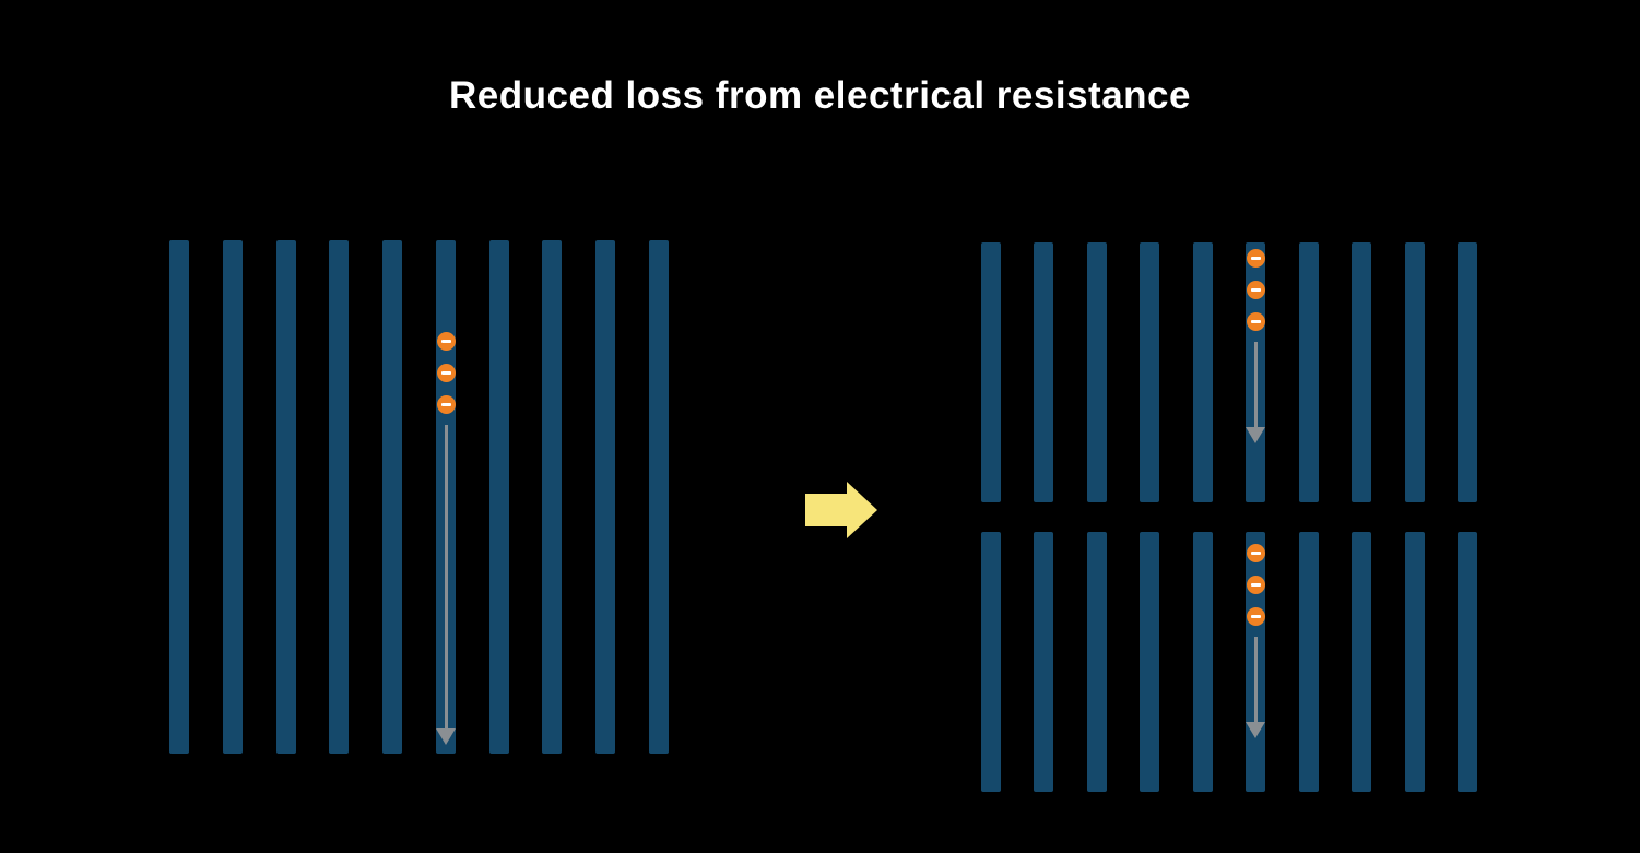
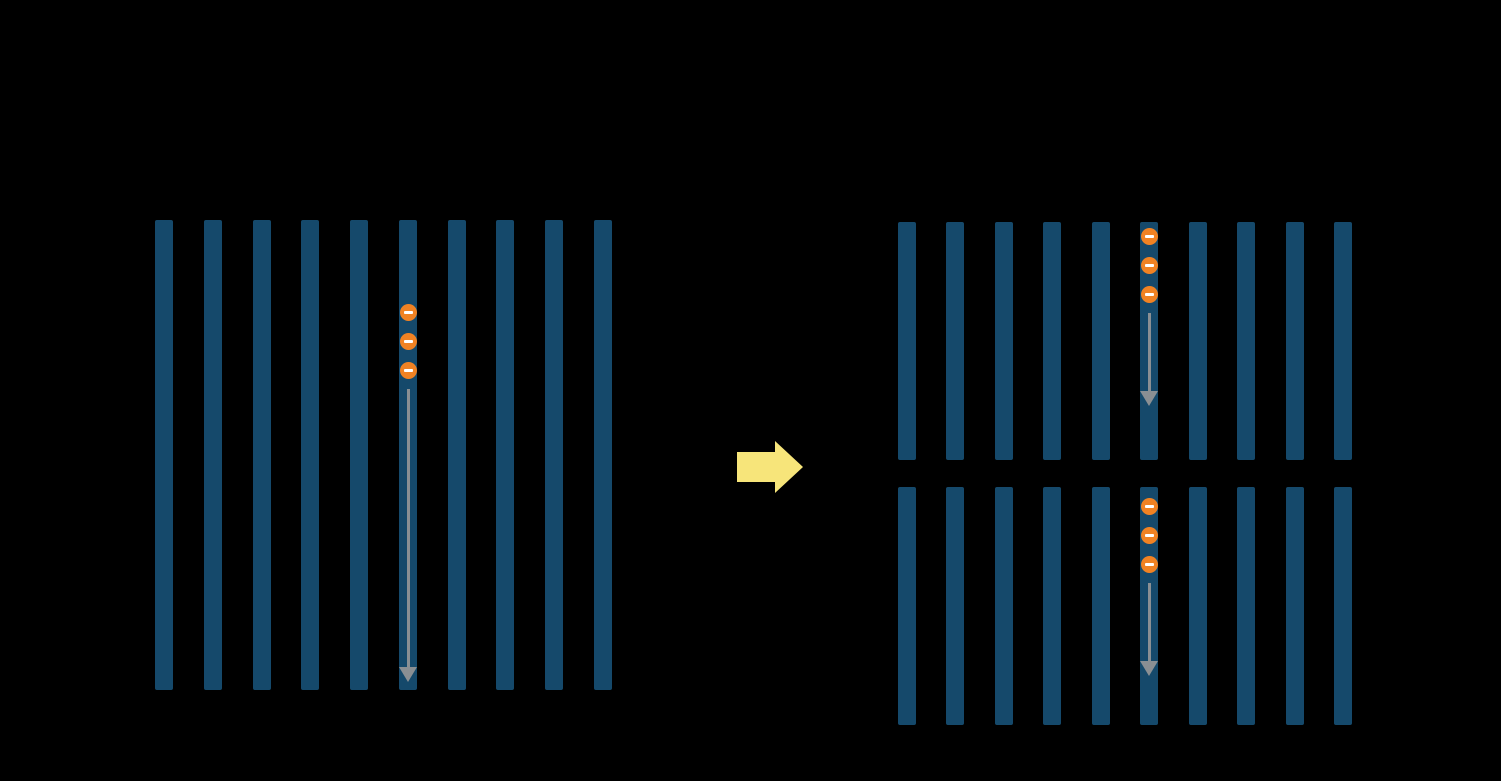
- Reduced loss from electrical resistance
